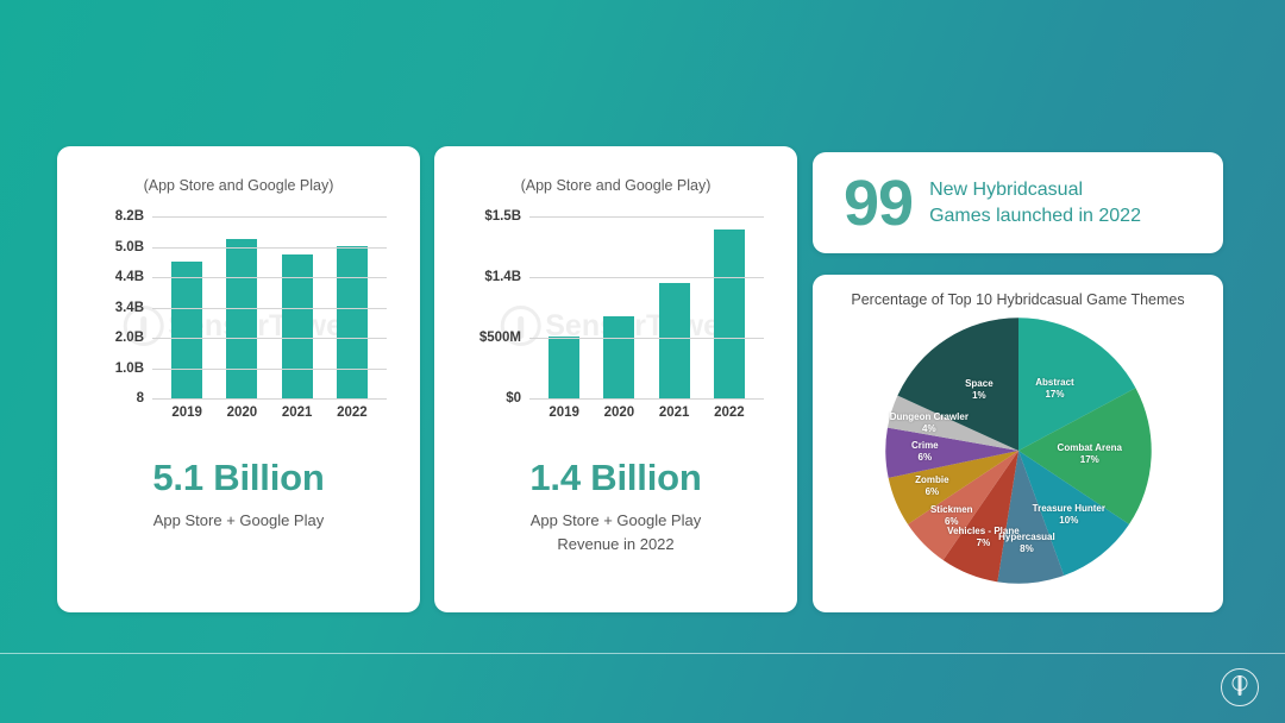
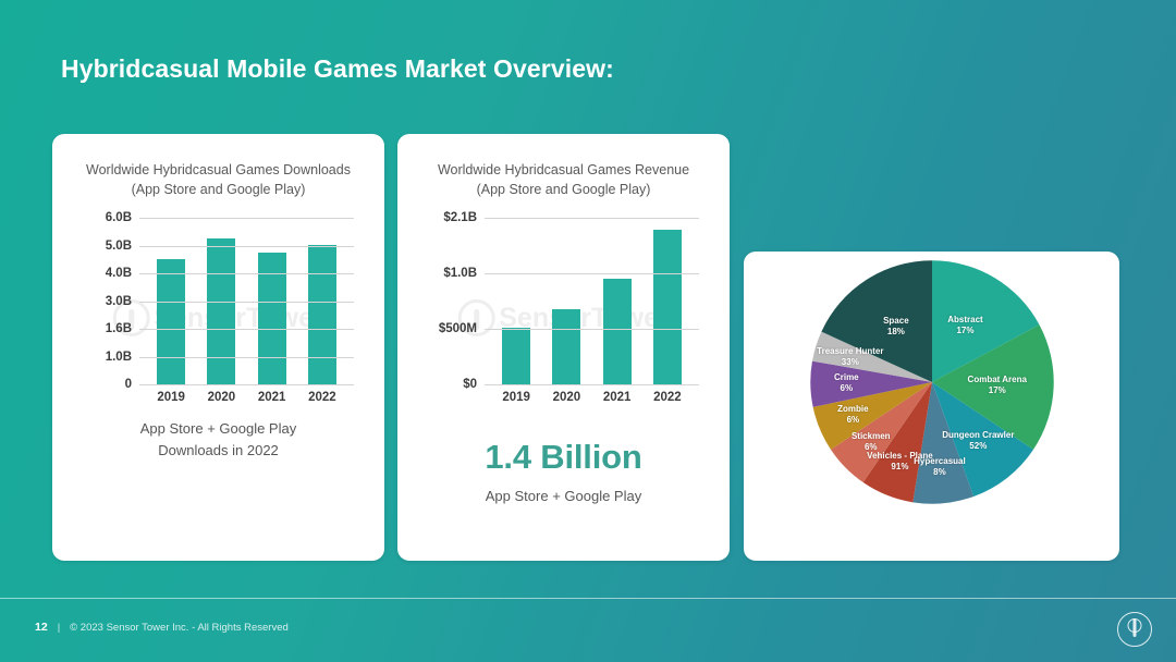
+ Hybridcasual Mobile Games Market Overview:
+ Worldwide Hybridcasual Games Downloads
  (App Store and Google Play)
  2019
  2020
  2021
  2022
- 8
+ 0
  1.0B
- 2.0B
+ 1.6B
- 3.4B
+ 3.0B
- 4.4B
+ 4.0B
  5.0B
- 8.2B
+ 6.0B
- 5.1 Billion
  App Store + Google Play
+ Downloads in 2022
+ Worldwide Hybridcasual Games Revenue
  (App Store and Google Play)
  2019
  2020
  2021
  2022
  $0
  $500M
- $1.4B
+ $1.0B
- $1.5B
+ $2.1B
  1.4 Billion
  App Store + Google Play
- Revenue in 2022
- 99
- New Hybridcasual
- Games launched in 2022
- Percentage of Top 10 Hybridcasual Game Themes
  Abstract
  17%
  Combat Arena
  17%
- Treasure Hunter
+ Dungeon Crawler
- 10%
+ 52%
  Hypercasual
  8%
  Vehicles - Plane
- 7%
+ 91%
  Stickmen
  6%
  Zombie
  6%
  Crime
  6%
- Dungeon Crawler
+ Treasure Hunter
- 4%
+ 33%
  Space
- 1%
+ 18%
+ 12
+ |
+ © 2023 Sensor Tower Inc. - All Rights Reserved
